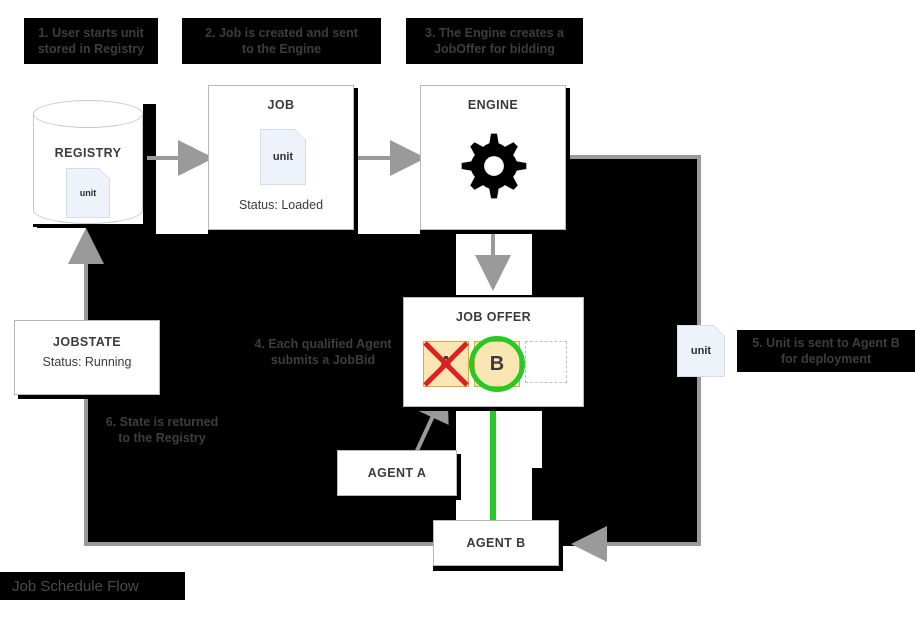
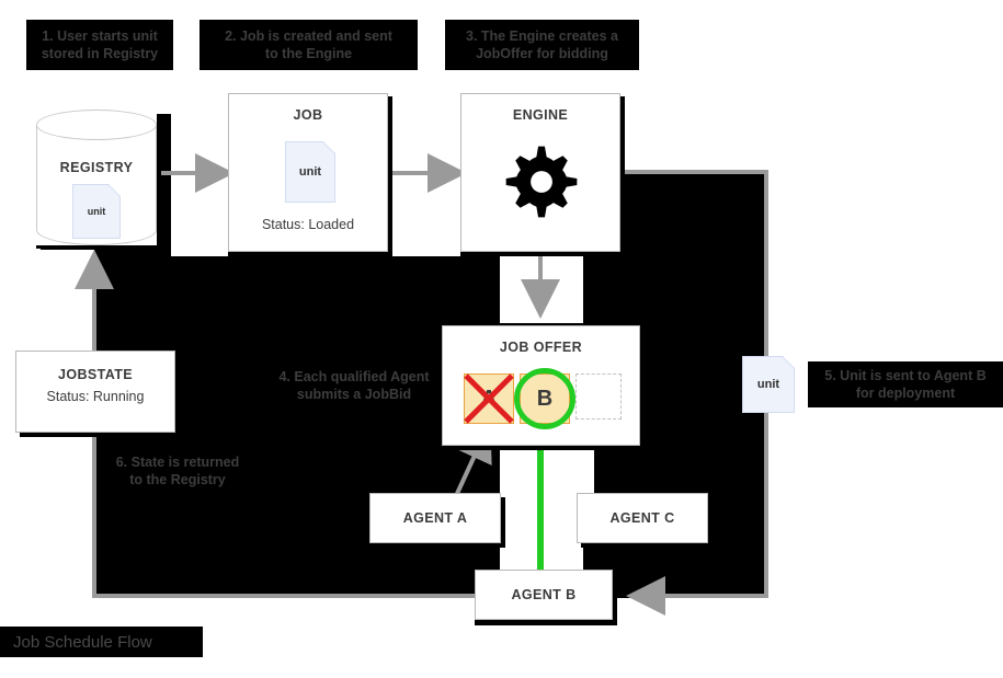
  1. User starts unit
  stored in Registry
  2. Job is created and sent
  to the Engine
  3. The Engine creates a
  JobOffer for bidding
  4. Each qualified Agent
  submits a JobBid
  5. Unit is sent to Agent B
  for deployment
  6. State is returned
  to the Registry
  REGISTRY
  unit
  JOB
  unit
  Status: Loaded
  ENGINE
  JOB OFFER
  B
  JOBSTATE
  Status: Running
  AGENT A
+ AGENT C
  AGENT B
  unit
  Job Schedule Flow
